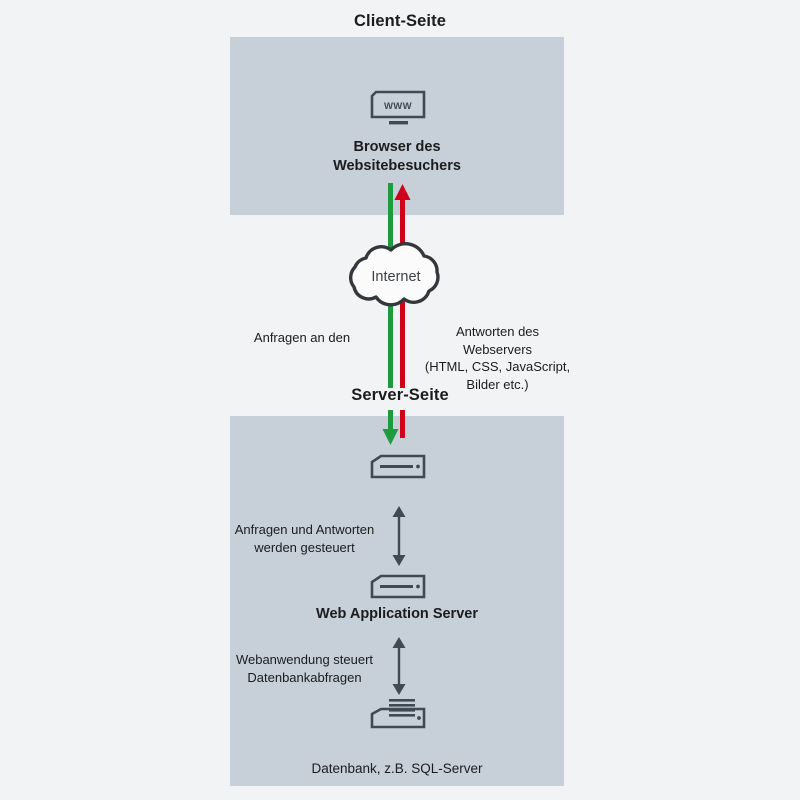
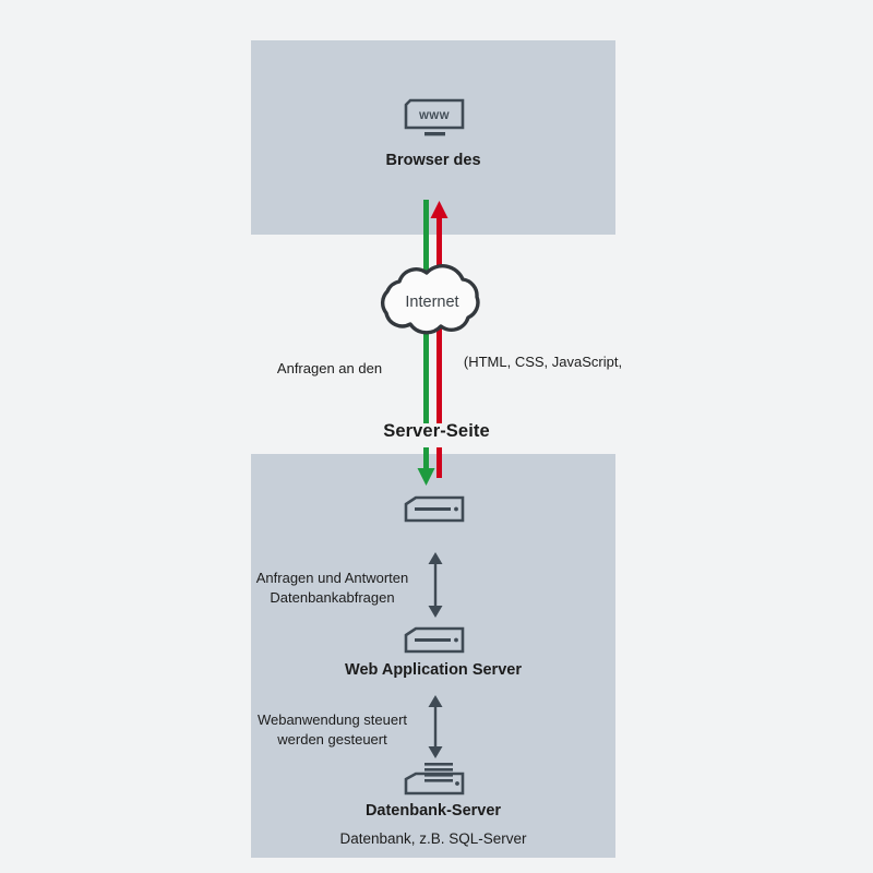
- Client-Seite
  WWW
  Browser des
- Websitebesuchers
  Internet
  Anfragen an den
- Antworten des Webservers
  (HTML, CSS, JavaScript,
- Bilder etc.)
  Server-Seite
  Anfragen und Antworten
- werden gesteuert
+ Datenbankabfragen
  Web Application Server
  Webanwendung steuert
- Datenbankabfragen
+ werden gesteuert
+ Datenbank-Server
  Datenbank, z.B. SQL-Server
